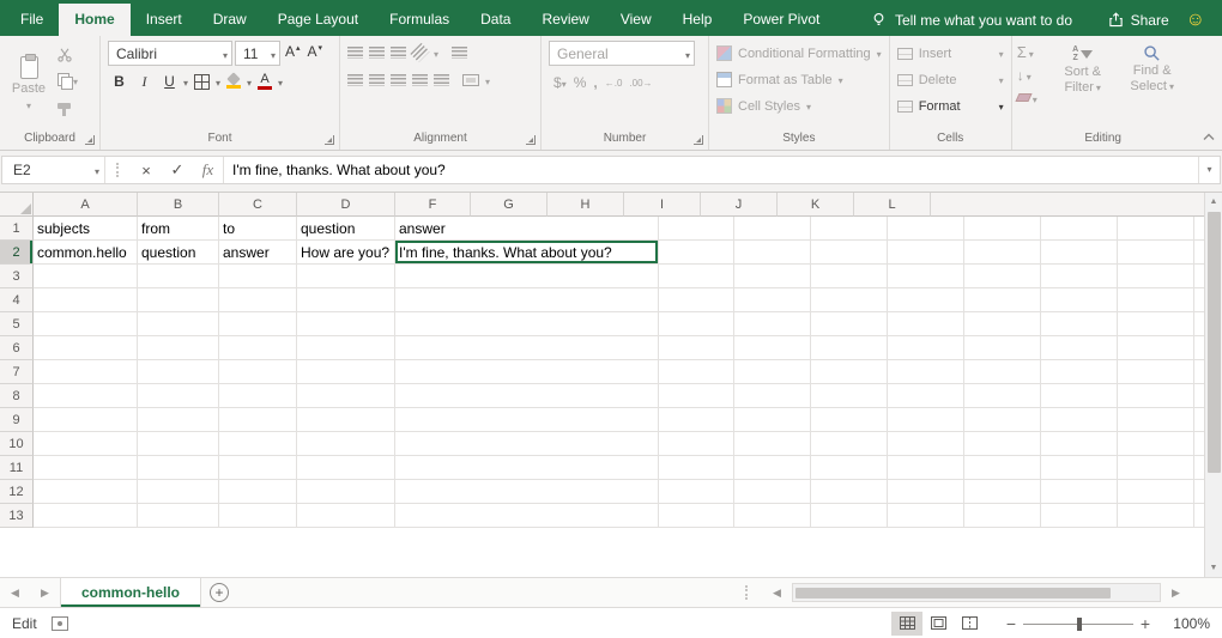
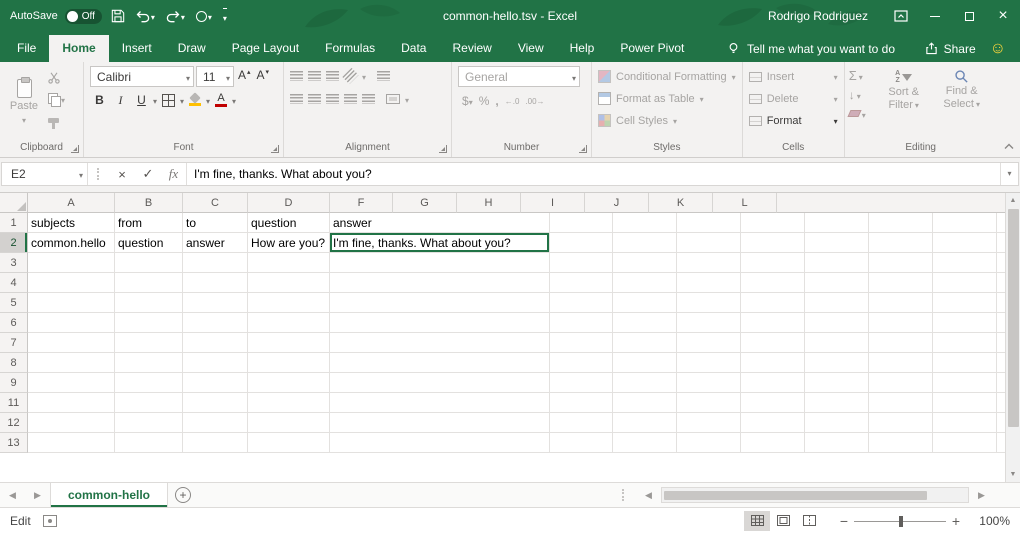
+ AutoSave
+ Off
+ common-hello.tsv - Excel
+ Rodrigo Rodriguez
  File
  Home
  Insert
  Draw
  Page Layout
  Formulas
  Data
  Review
  View
  Help
  Power Pivot
  Tell me what you want to do
  Share
  ☺
  Paste
  Clipboard
  Calibri
  11
  A
  A
  B
  I
  U
  A
  Font
  Alignment
  General
  $
  %
  ,
  ←.0
  .00→
  Number
  Conditional Formatting
  Format as Table
  Cell Styles
  Styles
  Insert
  Delete
  Format
  Cells
  Σ
  ↓
  Sort &
  Filter
  Find &
  Select
  Editing
  E2
  ×
  ✓
  fx
  I'm fine, thanks. What about you?
  A
  B
  C
  D
  F
  G
  H
  I
  J
  K
  L
  1
  subjects
  from
  to
  question
  answer
  2
  common.hello
  question
  answer
  How are you?
  I'm fine, thanks. What about you?
  3
  4
  5
  6
  7
  8
  9
- 10
  11
  12
  13
  common-hello
  Edit
  100%
